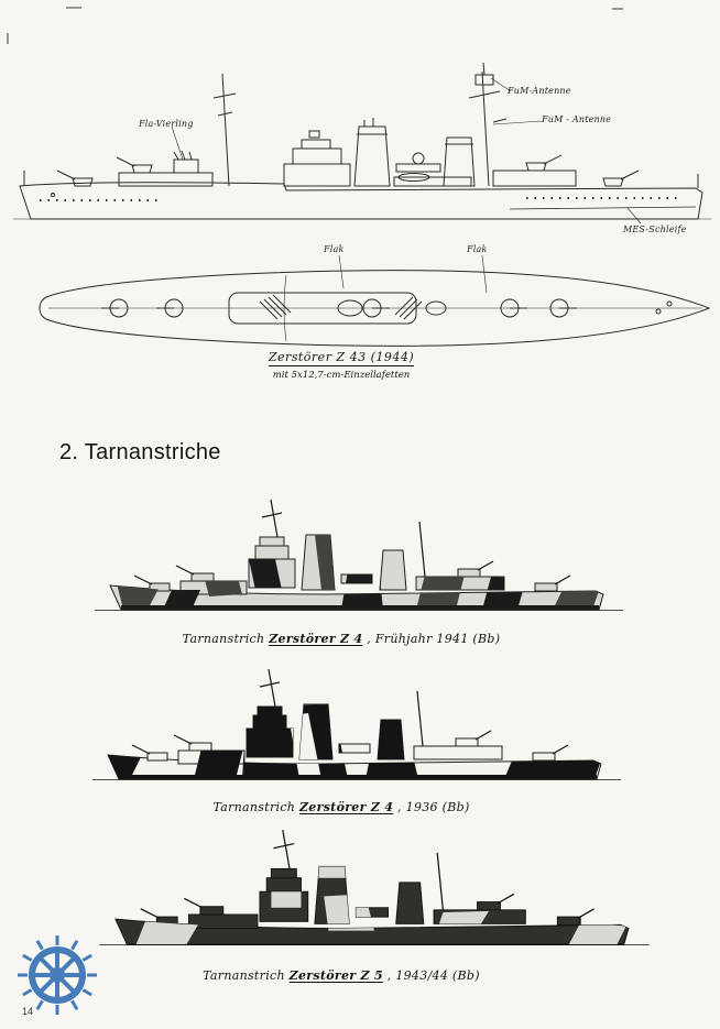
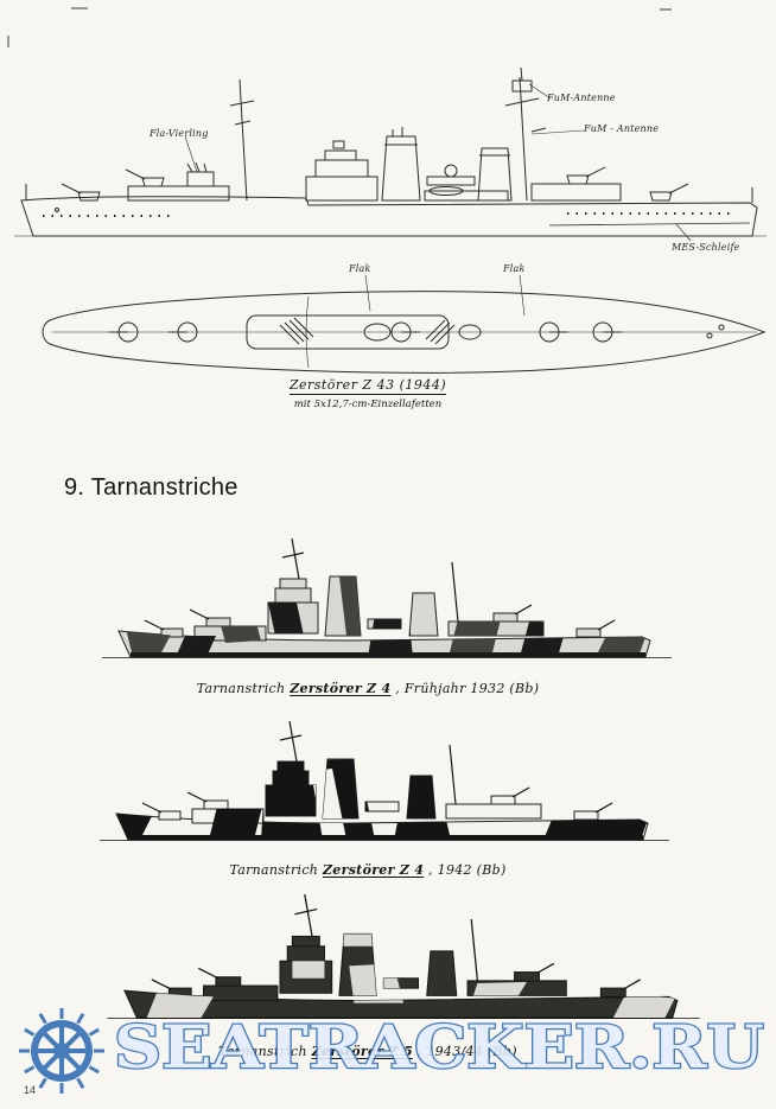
  Fla-Vierling
  FuM-Antenne
  FuM - Antenne
  MES-Schleife
  Flak
  Flak
  Zerstörer Z 43 (1944)
  mit 5x12,7-cm-Einzellafetten
- 2. Tarnanstriche
+ 9. Tarnanstriche
- Tarnanstrich Zerstörer Z 4 , Frühjahr 1941 (Bb)
+ Tarnanstrich Zerstörer Z 4 , Frühjahr 1932 (Bb)
- Tarnanstrich Zerstörer Z 4 , 1936 (Bb)
+ Tarnanstrich Zerstörer Z 4 , 1942 (Bb)
  Tarnanstrich Zerstörer Z 5 , 1943/44 (Bb)
+ SEATRACKER.RU
  14
